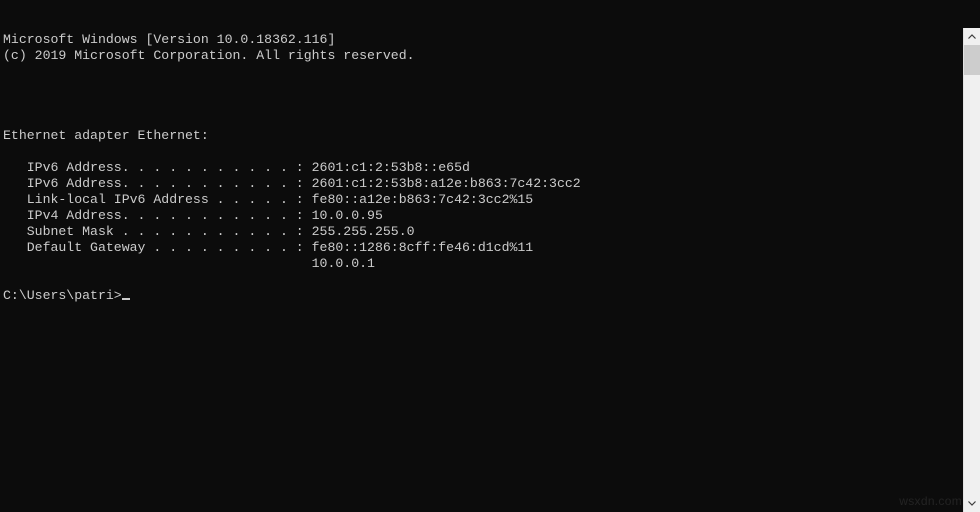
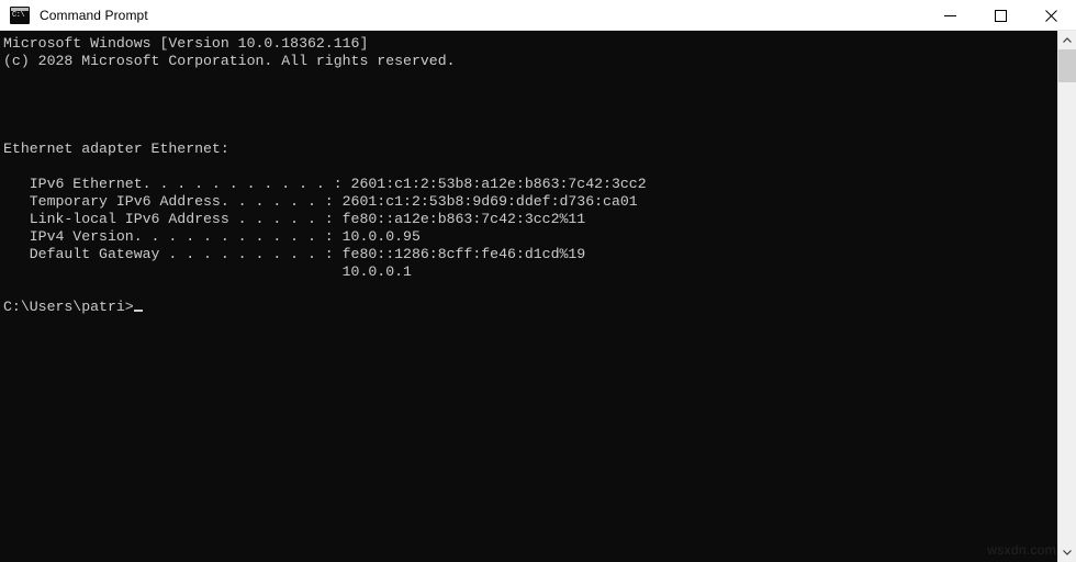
+ C:\
+ Command Prompt
  Microsoft Windows [Version 10.0.18362.116]
- (c) 2019 Microsoft Corporation. All rights reserved.
+ (c) 2028 Microsoft Corporation. All rights reserved.
  Ethernet adapter Ethernet:
- IPv6 Address. . . . . . . . . . . : 2601:c1:2:53b8::e65d
- IPv6 Address. . . . . . . . . . . : 2601:c1:2:53b8:a12e:b863:7c42:3cc2
+ IPv6 Ethernet. . . . . . . . . . . : 2601:c1:2:53b8:a12e:b863:7c42:3cc2
+ Temporary IPv6 Address. . . . . . : 2601:c1:2:53b8:9d69:ddef:d736:ca01
- Link-local IPv6 Address . . . . . : fe80::a12e:b863:7c42:3cc2%15
+ Link-local IPv6 Address . . . . . : fe80::a12e:b863:7c42:3cc2%11
- IPv4 Address. . . . . . . . . . . : 10.0.0.95
+ IPv4 Version. . . . . . . . . . . : 10.0.0.95
- Subnet Mask . . . . . . . . . . . : 255.255.255.0
- Default Gateway . . . . . . . . . : fe80::1286:8cff:fe46:d1cd%11
+ Default Gateway . . . . . . . . . : fe80::1286:8cff:fe46:d1cd%19
  10.0.0.1
  C:\Users\patri>
